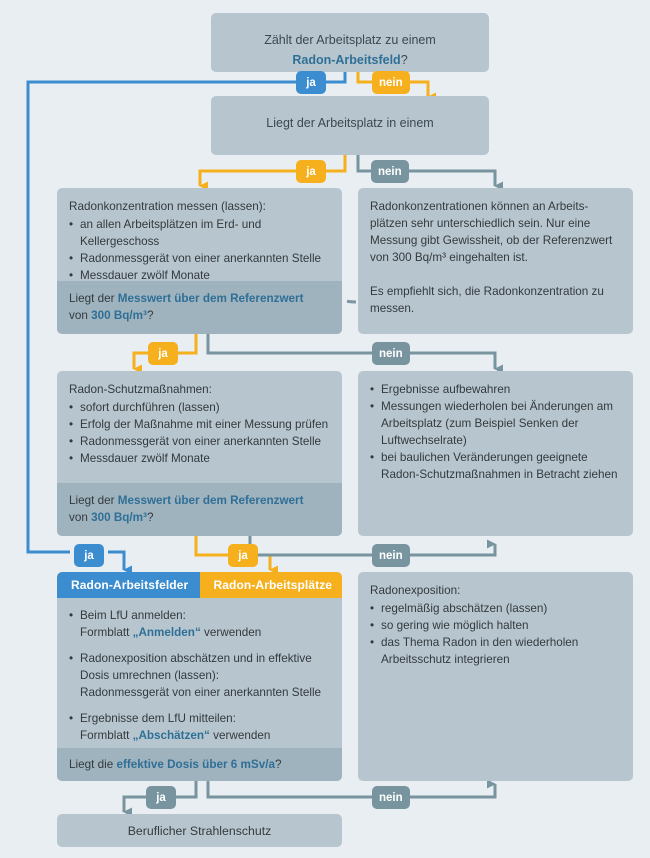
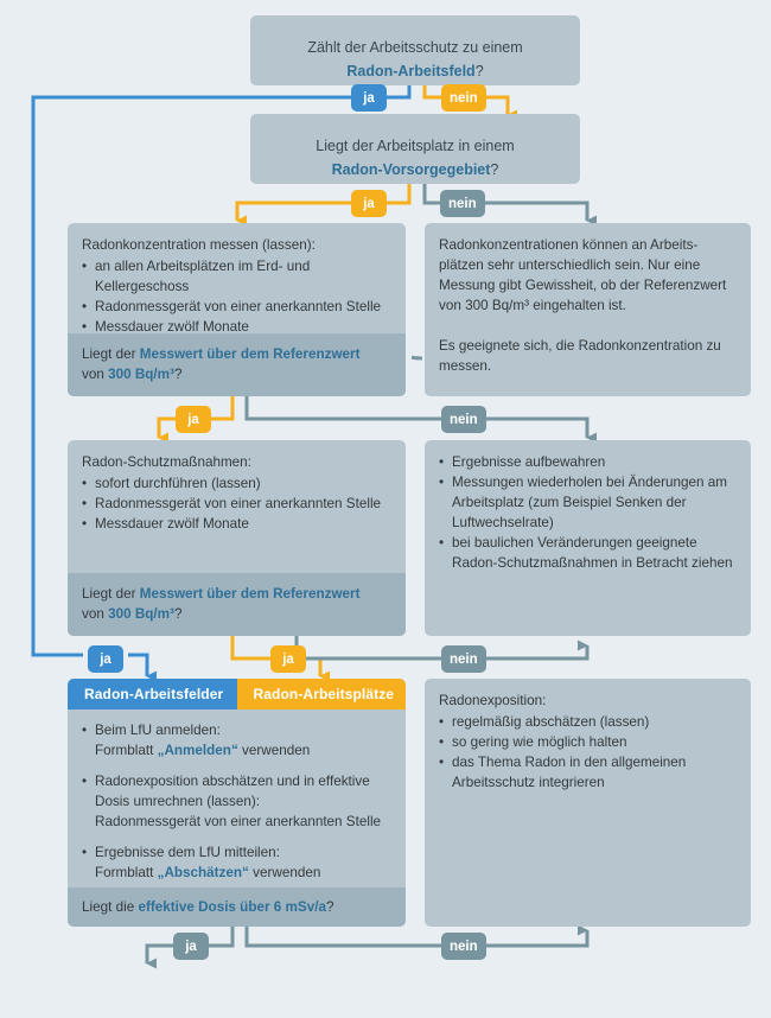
- Zählt der Arbeitsplatz zu einem
+ Zählt der Arbeitsschutz zu einem
  Radon-Arbeitsfeld?
  Liegt der Arbeitsplatz in einem
+ Radon-Vorsorgegebiet?
  Radonkonzentration messen (lassen):
  an allen Arbeitsplätzen im Erd- und Kellergeschoss
  Radonmessgerät von einer anerkannten Stelle
  Messdauer zwölf Monate
  Liegt der Messwert über dem Referenzwert
  von 300 Bq/m³?
  Radonkonzentrationen können an Arbeits-plätzen sehr unterschiedlich sein. Nur eine Messung gibt Gewissheit, ob der Referenzwert von 300 Bq/m³ eingehalten ist.
- Es empfiehlt sich, die Radonkonzentration zu messen.
+ Es geeignete sich, die Radonkonzentration zu messen.
  Radon-Schutzmaßnahmen:
  sofort durchführen (lassen)
- Erfolg der Maßnahme mit einer Messung prüfen
  Radonmessgerät von einer anerkannten Stelle
  Messdauer zwölf Monate
  Liegt der Messwert über dem Referenzwert
  von 300 Bq/m³?
  Ergebnisse aufbewahren
  Messungen wiederholen bei Änderungen am Arbeitsplatz (zum Beispiel Senken der Luftwechselrate)
  bei baulichen Veränderungen geeignete Radon-Schutzmaßnahmen in Betracht ziehen
  Radon-Arbeitsfelder
  Radon-Arbeitsplätze
  Beim LfU anmelden:
  Formblatt „Anmelden“ verwenden
  Radonexposition abschätzen und in effektive Dosis umrechnen (lassen):
  Radonmessgerät von einer anerkannten Stelle
  Ergebnisse dem LfU mitteilen:
  Formblatt „Abschätzen“ verwenden
  Liegt die effektive Dosis über 6 mSv/a?
  Radonexposition:
  regelmäßig abschätzen (lassen)
  so gering wie möglich halten
- das Thema Radon in den wiederholen Arbeitsschutz integrieren
+ das Thema Radon in den allgemeinen Arbeitsschutz integrieren
- Beruflicher Strahlenschutz
  ja
  nein
  ja
  nein
  ja
  nein
  ja
  ja
  nein
  ja
  nein
